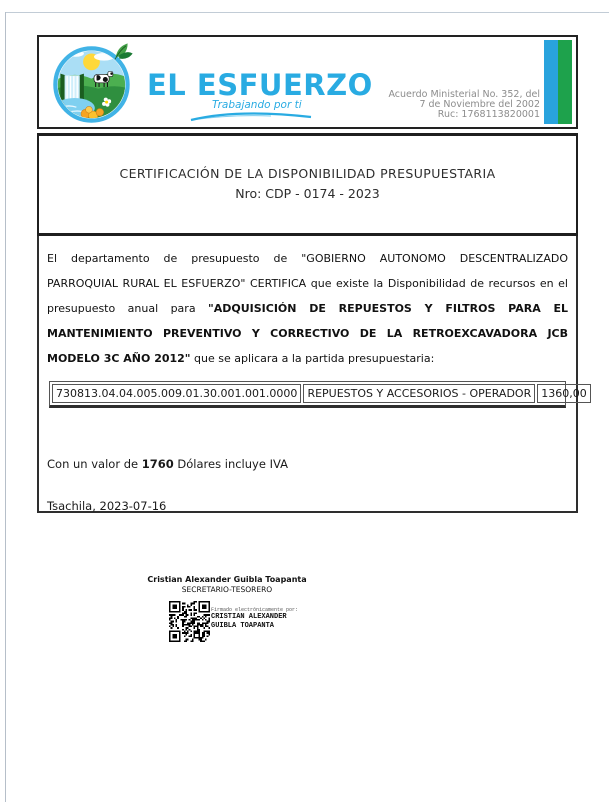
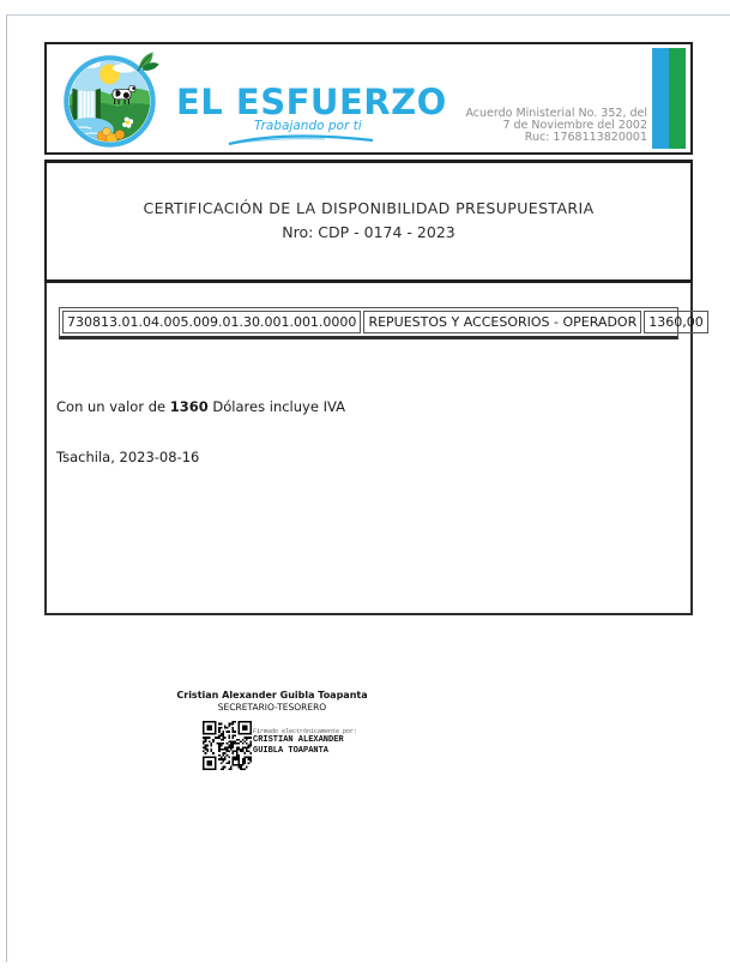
  EL ESFUERZO
  Trabajando por ti
  Acuerdo Ministerial No. 352, del
  7 de Noviembre del 2002
  Ruc: 1768113820001
  CERTIFICACIÓN DE LA DISPONIBILIDAD PRESUPUESTARIA
  Nro: CDP - 0174 - 2023
- El departamento de presupuesto de "GOBIERNO AUTONOMO DESCENTRALIZADO PARROQUIAL RURAL EL ESFUERZO" CERTIFICA que existe la Disponibilidad de recursos en el presupuesto anual para "ADQUISICIÓN DE REPUESTOS Y FILTROS PARA EL MANTENIMIENTO PREVENTIVO Y CORRECTIVO DE LA RETROEXCAVADORA JCB MODELO 3C AÑO 2012" que se aplicara a la partida presupuestaria:
- 730813.04.04.005.009.01.30.001.001.0000
+ 730813.01.04.005.009.01.30.001.001.0000
  REPUESTOS Y ACCESORIOS - OPERADOR
  1360,00
- Con un valor de 1760 Dólares incluye IVA
+ Con un valor de 1360 Dólares incluye IVA
- Tsachila, 2023-07-16
+ Tsachila, 2023-08-16
  Cristian Alexander Guibla Toapanta
  SECRETARIO-TESORERO
  CRISTIAN ALEXANDER
  GUIBLA TOAPANTA
